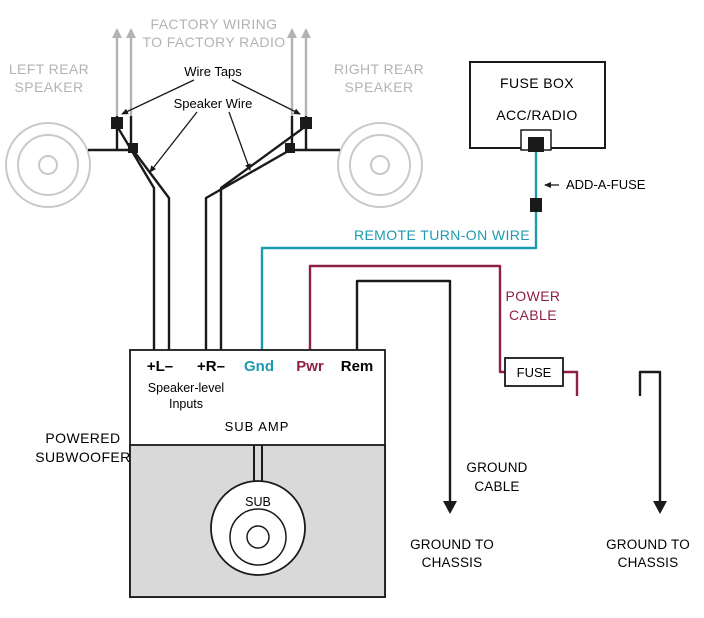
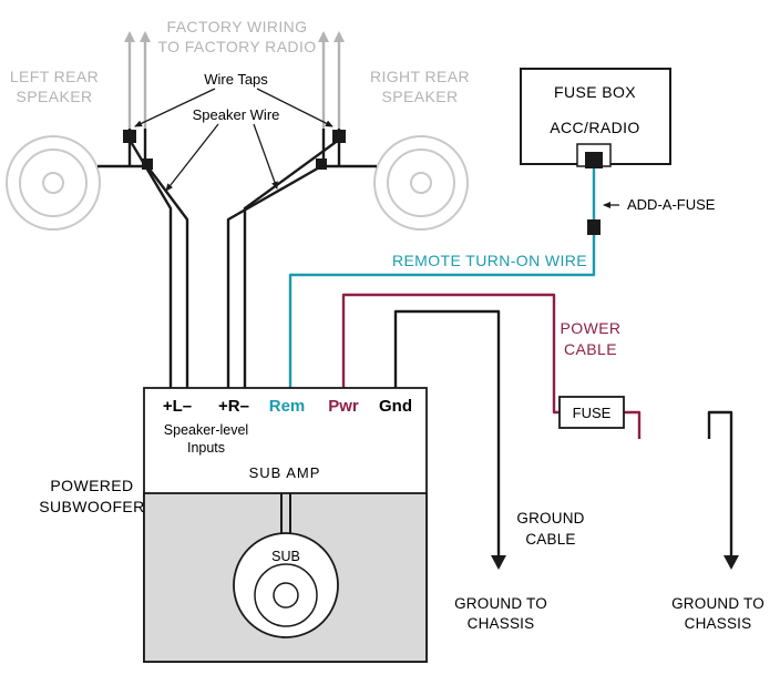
  FUSE BOX
  ACC/RADIO
  FUSE
  SUB
  +L–
  +R–
- Gnd
+ Rem
  Pwr
- Rem
+ Gnd
  Speaker-level
  Inputs
  SUB AMP
  FACTORY WIRING
  TO FACTORY RADIO
  LEFT REAR
  SPEAKER
  RIGHT REAR
  SPEAKER
  Wire Taps
  Speaker Wire
  ADD-A-FUSE
  REMOTE TURN-ON WIRE
  POWER
  CABLE
  GROUND
  CABLE
  GROUND TO
  CHASSIS
  GROUND TO
  CHASSIS
  POWERED
  SUBWOOFER
